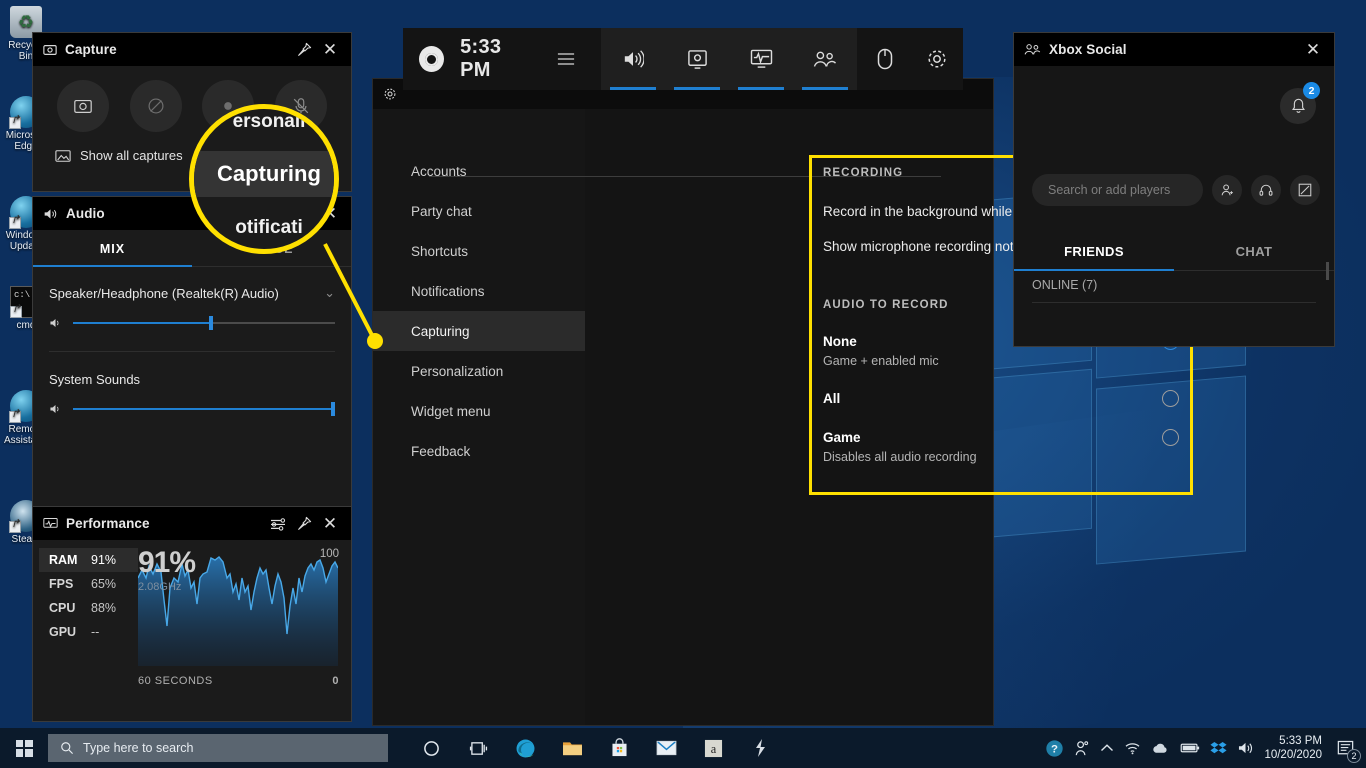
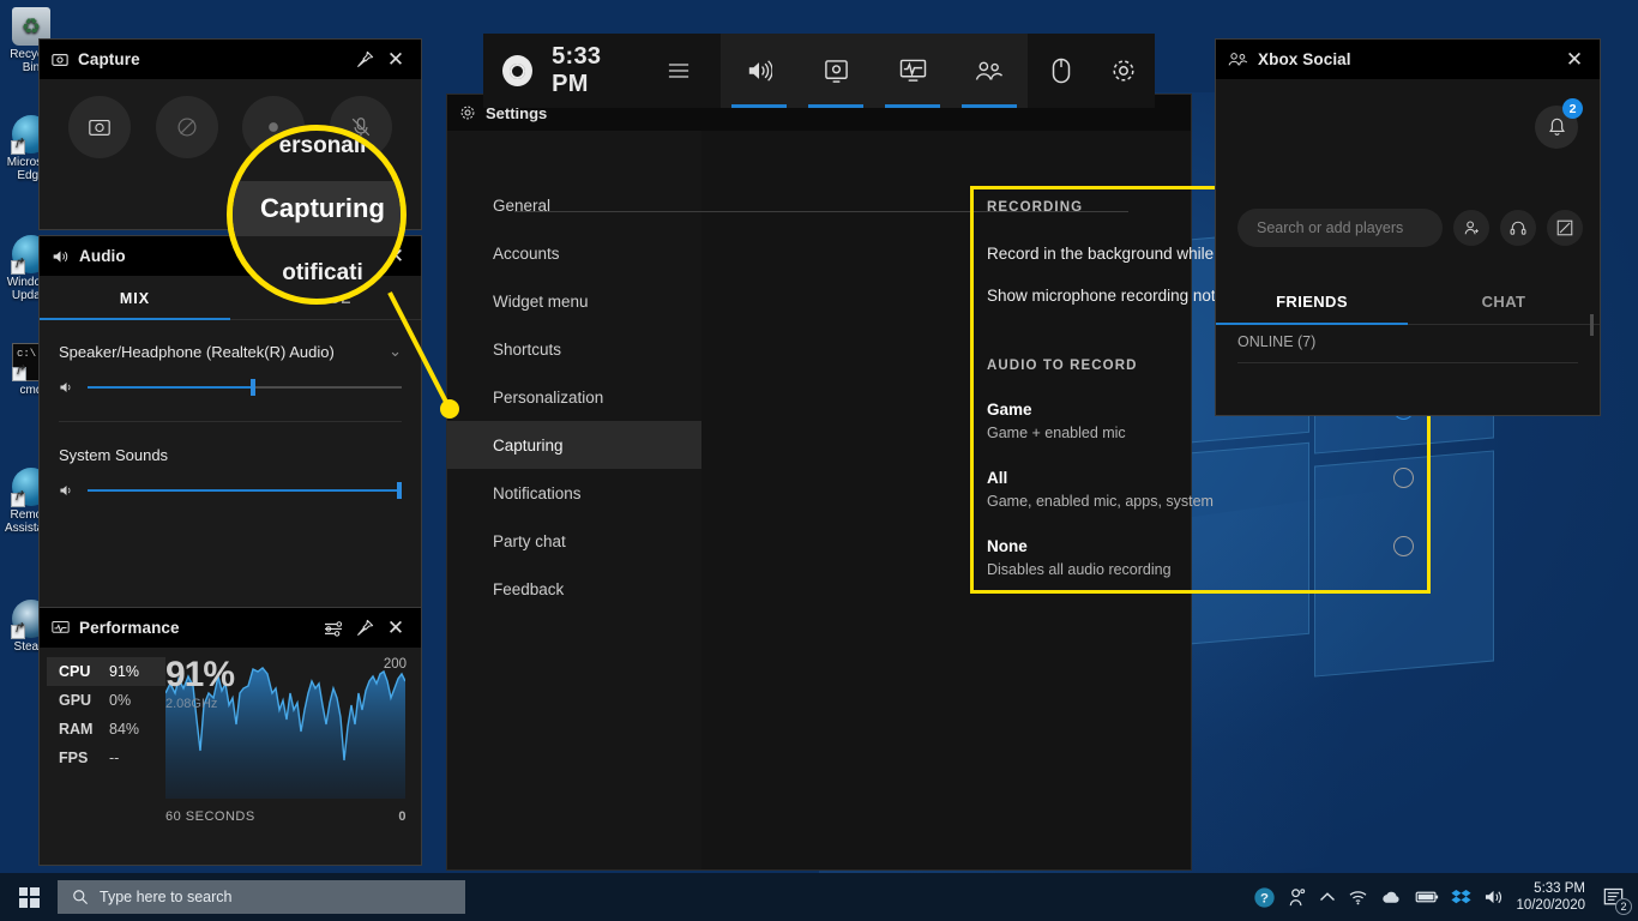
  Recy Bin
  Stea
  Capture
  ✕
- Show all captures
  Audio
  MIX
  Speaker/Headphone (Realtek(R) Audio)
  ⌄
  System Sounds
  Performance
  ✕
- RAM
+ CPU
  91%
- FPS
+ GPU
- 65%
+ 0%
- CPU
+ RAM
- 88%
+ 84%
- GPU
+ FPS
  --
  91%
  2.08GHz
- 100
+ 200
  60 SECONDS
  0
+ Settings
+ General
  Accounts
- Party chat
+ Widget menu
  Shortcuts
- Notifications
+ Personalization
  Capturing
- Personalization
+ Notifications
- Widget menu
+ Party chat
  Feedback
  RECORDING
  Show microphone recording not
  AUDIO TO RECORD
- None
+ Game
  Game + enabled mic
  All
+ Game, enabled mic, apps, system
- Game
+ None
  Disables all audio recording
  5:33 PM
  Xbox Social
  ✕
  2
  Search or add players
  FRIENDS
  CHAT
  ONLINE (7)
  ersonali
  Capturing
  otificati
  Type here to search
- a
  ?
  5:33 PM
  10/20/2020
  2
